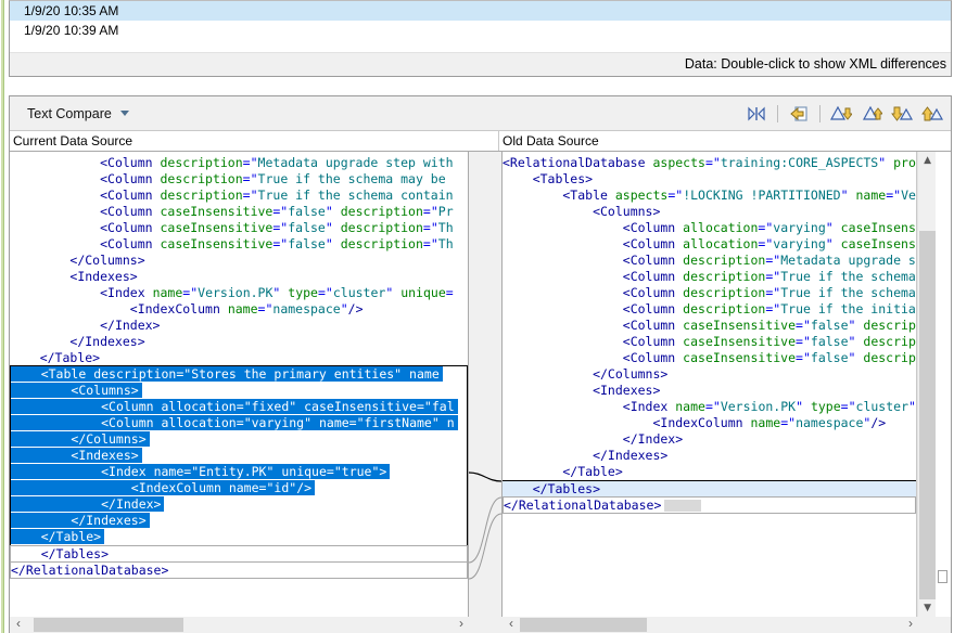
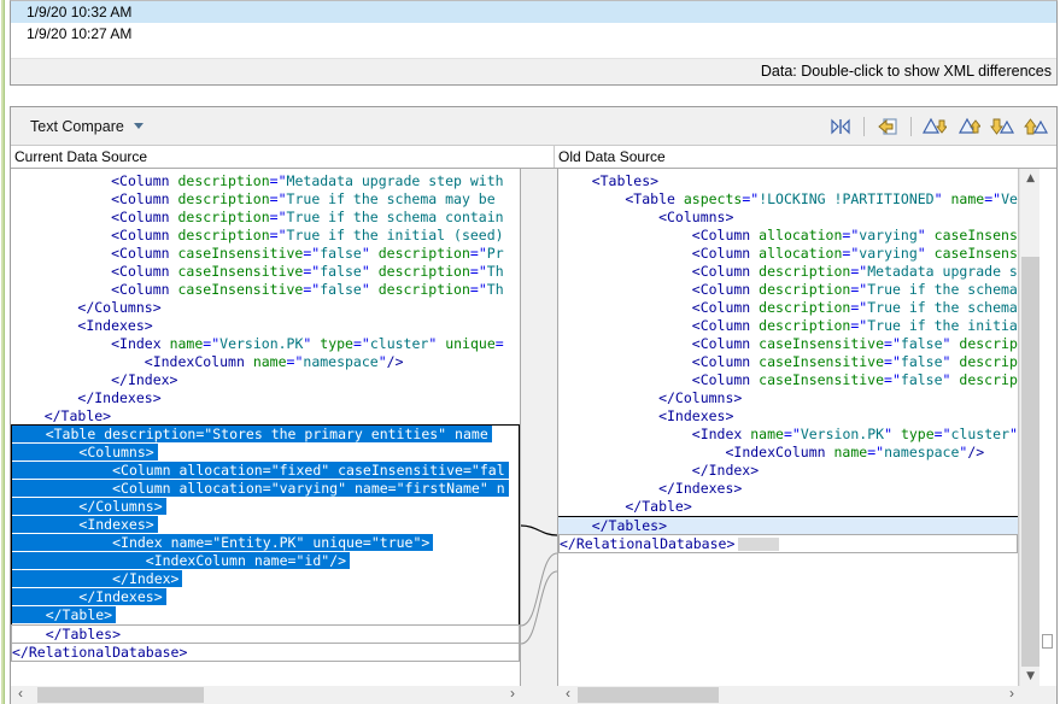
- 1/9/20 10:35 AM
+ 1/9/20 10:32 AM
- 1/9/20 10:39 AM
+ 1/9/20 10:27 AM
  Data: Double-click to show XML differences
  Text Compare
  Current Data Source
  Old Data Source
  <Column description="Metadata upgrade step with
  <Column description="True if the schema may be
  <Column description="True if the schema contain
+ <Column description="True if the initial (seed)
  <Column caseInsensitive="false" description="Pr
  <Column caseInsensitive="false" description="Th
  <Column caseInsensitive="false" description="Th
  </Columns>
  <Indexes>
  <Index name="Version.PK" type="cluster" unique=
  <IndexColumn name="namespace"/>
  </Index>
  </Indexes>
  </Table>
  <Table description="Stores the primary entities" name
  <Columns>
  <Column allocation="fixed" caseInsensitive="fal
  <Column allocation="varying" name="firstName" n
  </Columns>
  <Indexes>
  <Index name="Entity.PK" unique="true">
  <IndexColumn name="id"/>
  </Index>
  </Indexes>
  </Table>
  </Tables>
  </RelationalDatabase>
- <RelationalDatabase aspects="training:CORE_ASPECTS" pro
  <Tables>
  <Table aspects="!LOCKING !PARTITIONED" name="Ve
  <Columns>
  <Column allocation="varying" caseInsens
  <Column allocation="varying" caseInsens
  <Column description="Metadata upgrade s
  <Column description="True if the schema
  <Column description="True if the schema
  <Column description="True if the initia
  <Column caseInsensitive="false" descrip
  <Column caseInsensitive="false" descrip
  <Column caseInsensitive="false" descrip
  </Columns>
  <Indexes>
  <Index name="Version.PK" type="cluster"
  <IndexColumn name="namespace"/>
  </Index>
  </Indexes>
  </Table>
  </Tables>
  </RelationalDatabase>
  ▲
  ▼
  ‹
  ›
  ‹
  ›
